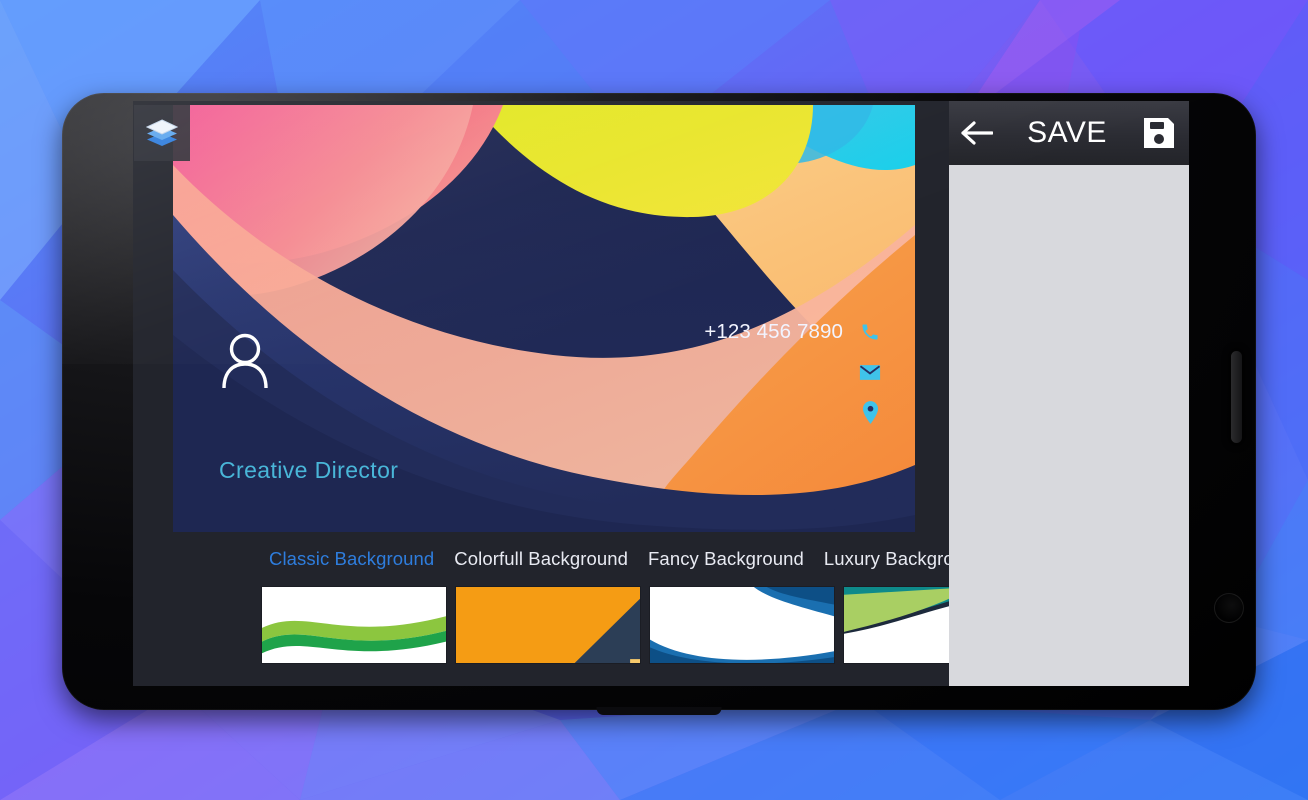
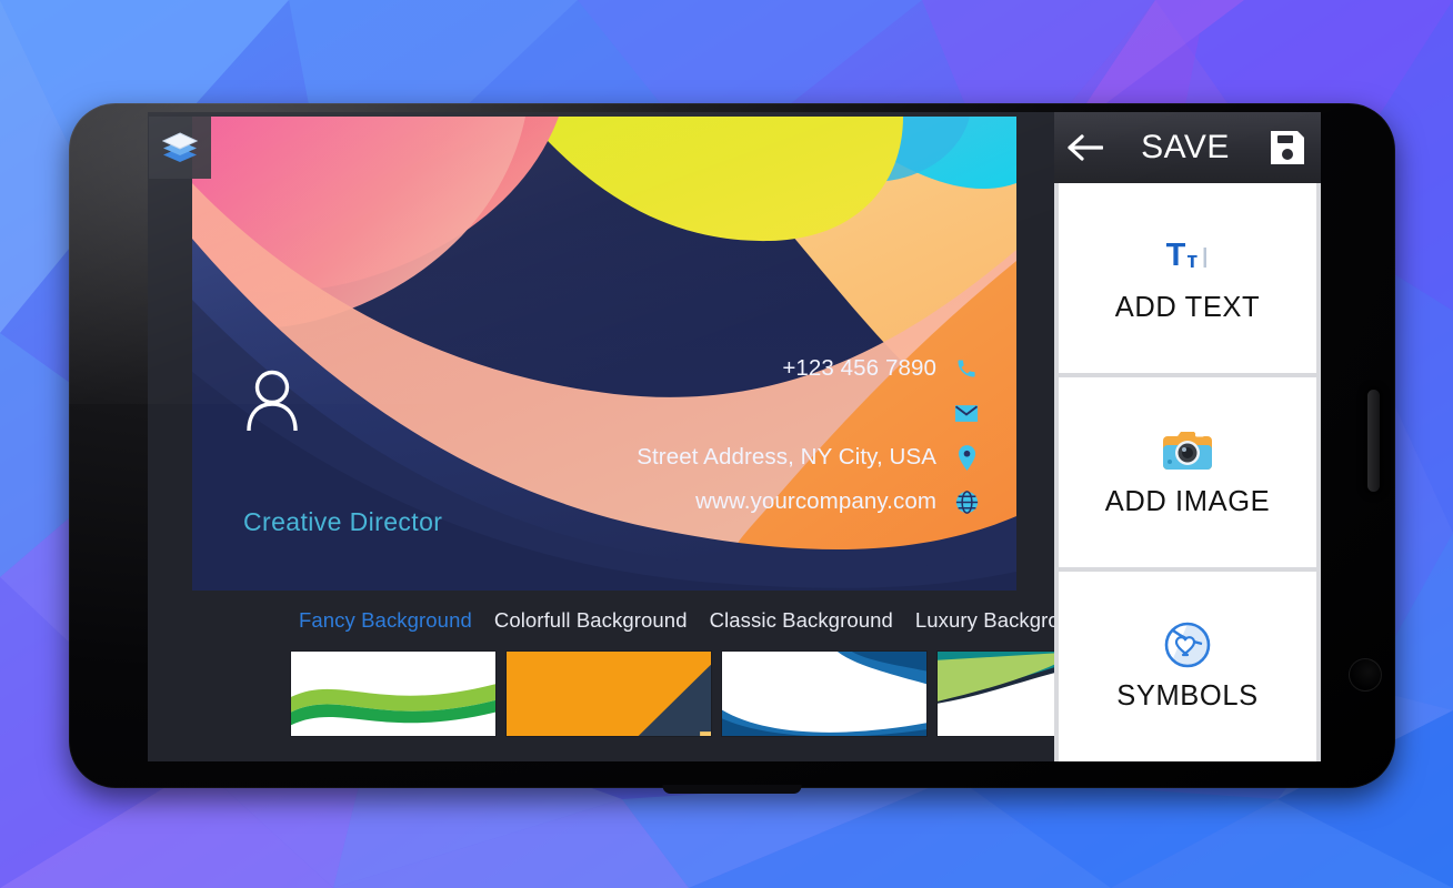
  Creative Director
+ Street Address, NY City, USA
+ www.yourcompany.com
- Classic Background
+ Fancy Background
  Colorfull Background
- Fancy Background
+ Classic Background
  Luxury Backgr
+ ADD IMAGE
+ SYMBOLS
